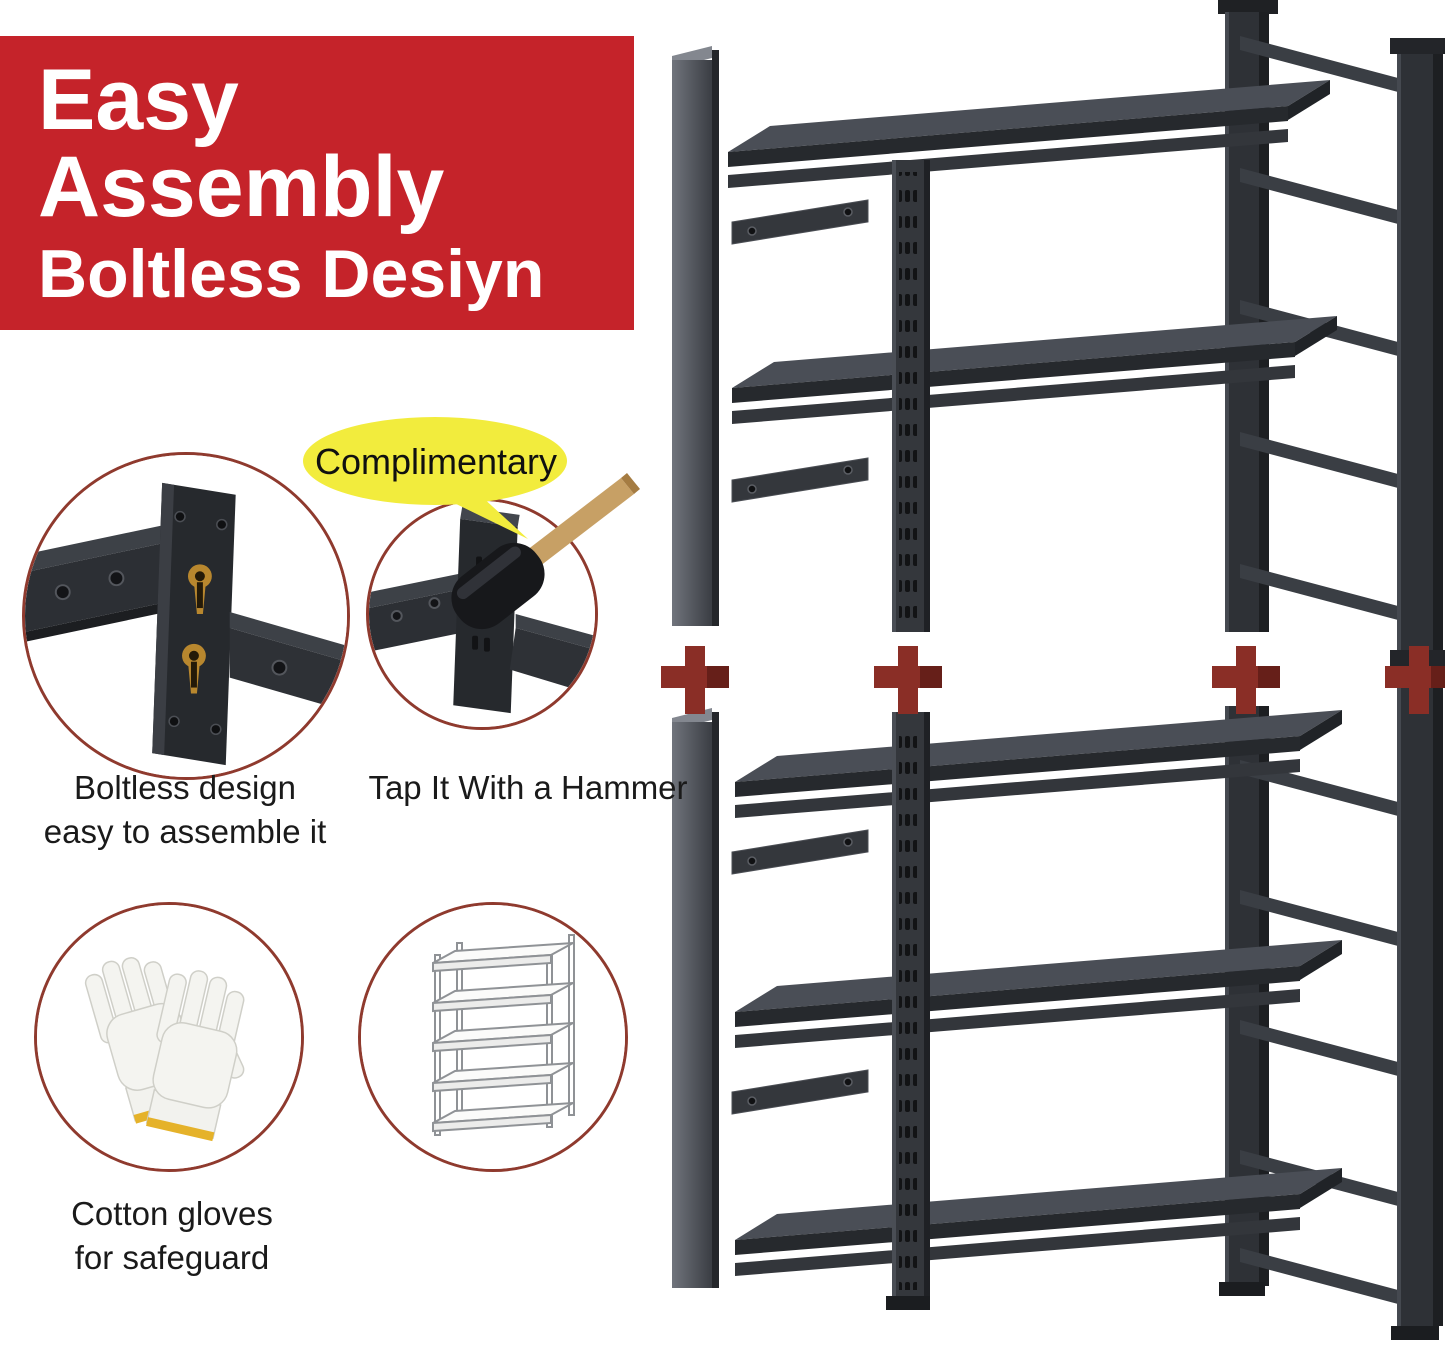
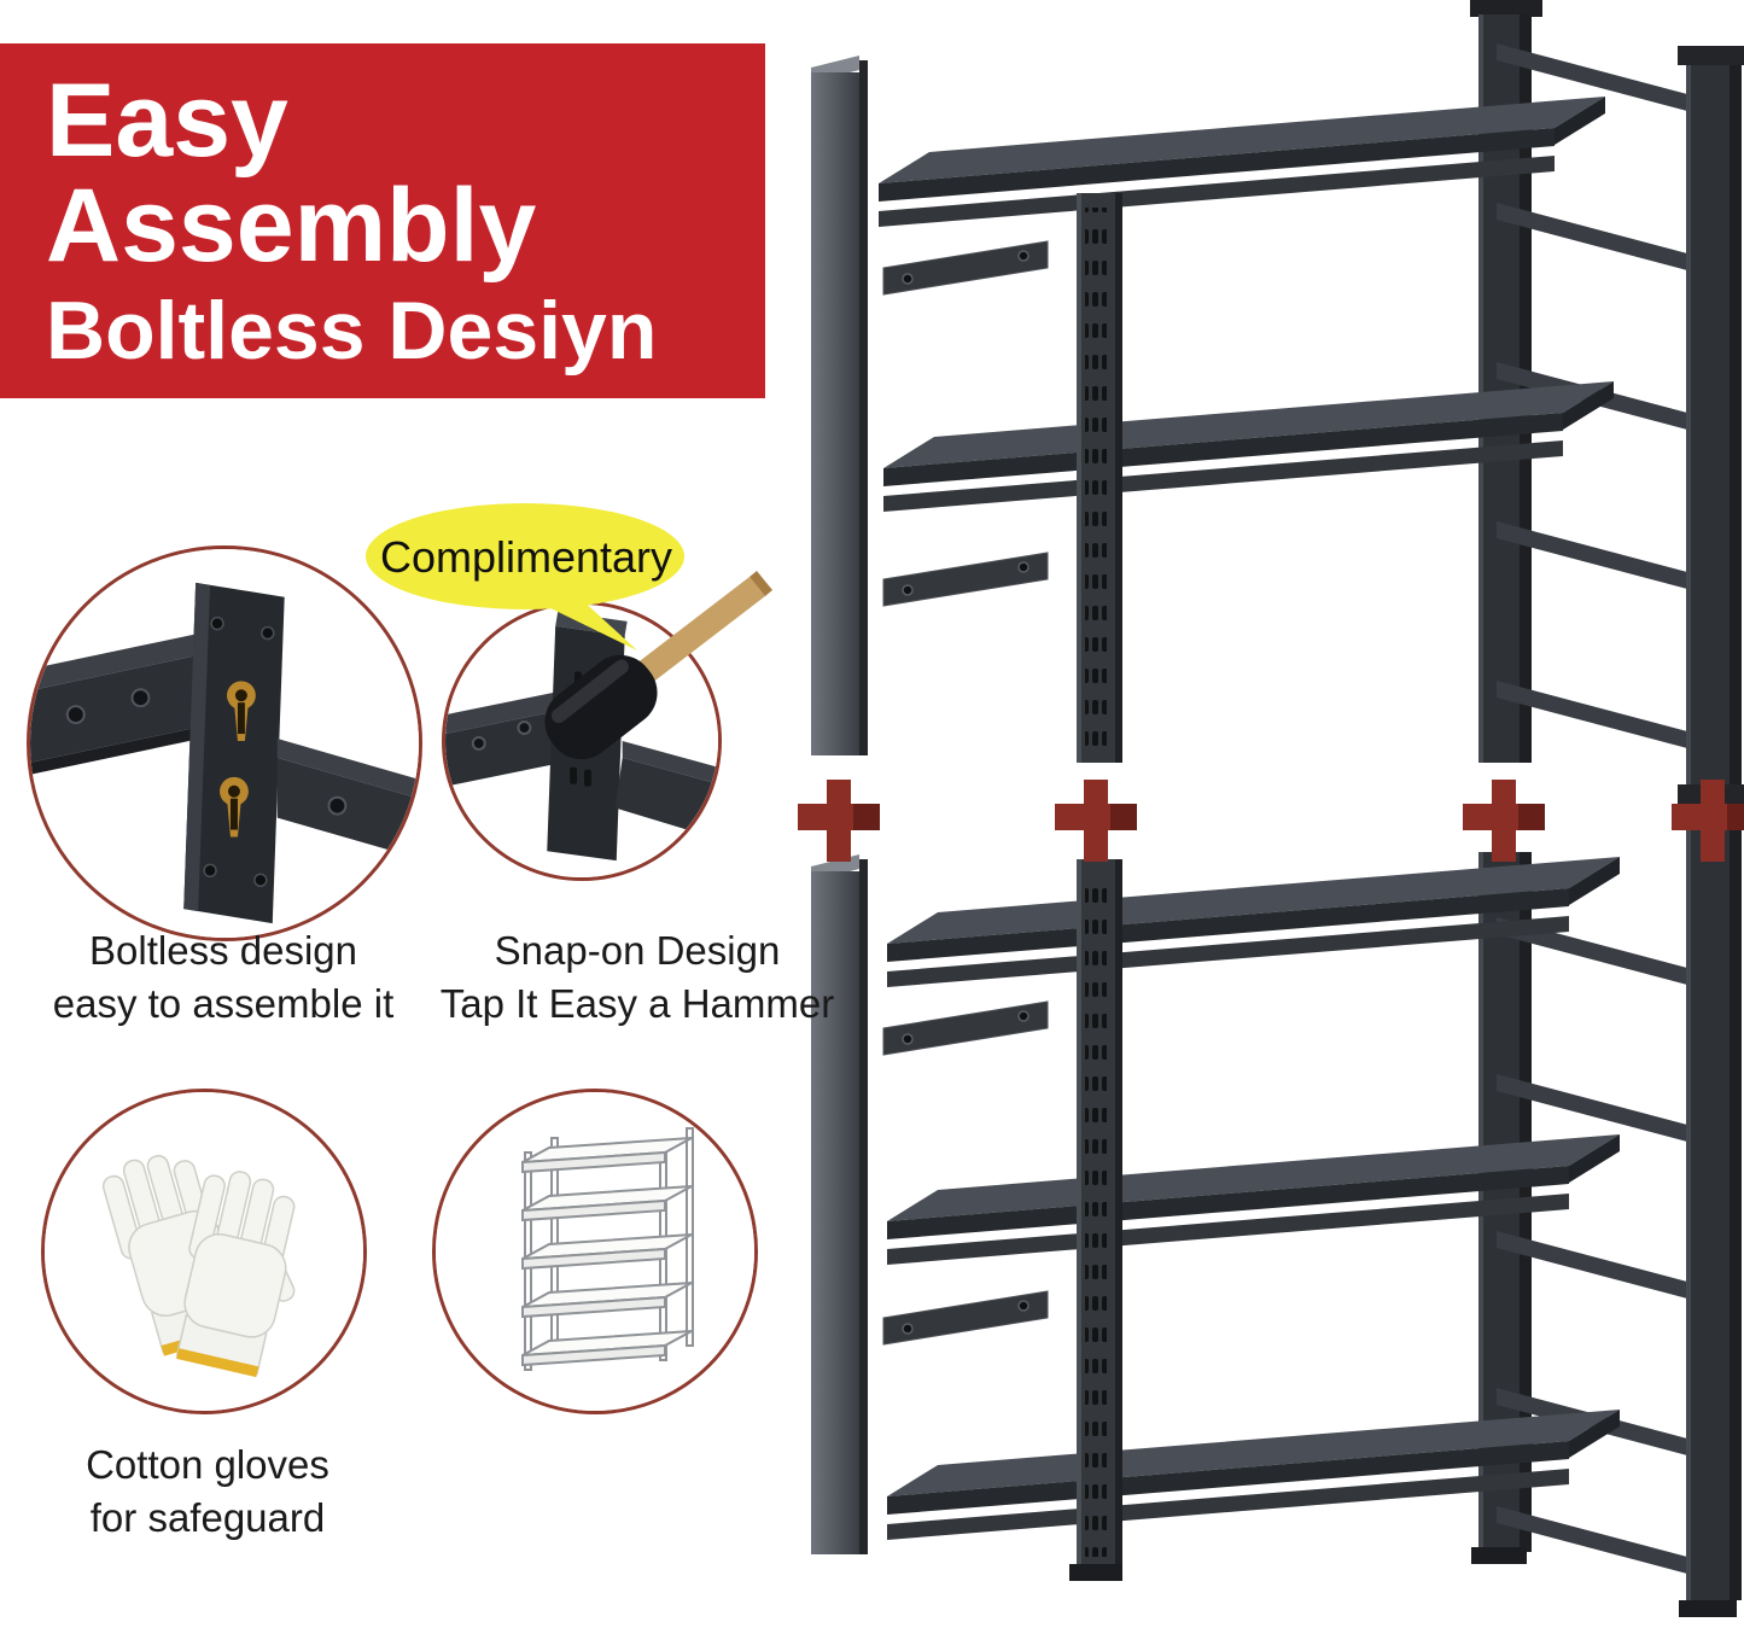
  Easy Assembly
  Boltless Desiyn
  Complimentary
  Boltless design
  easy to assemble it
+ Snap-on Design
- Tap It With a Hammer
+ Tap It Easy a Hammer
  Cotton gloves
  for safeguard
